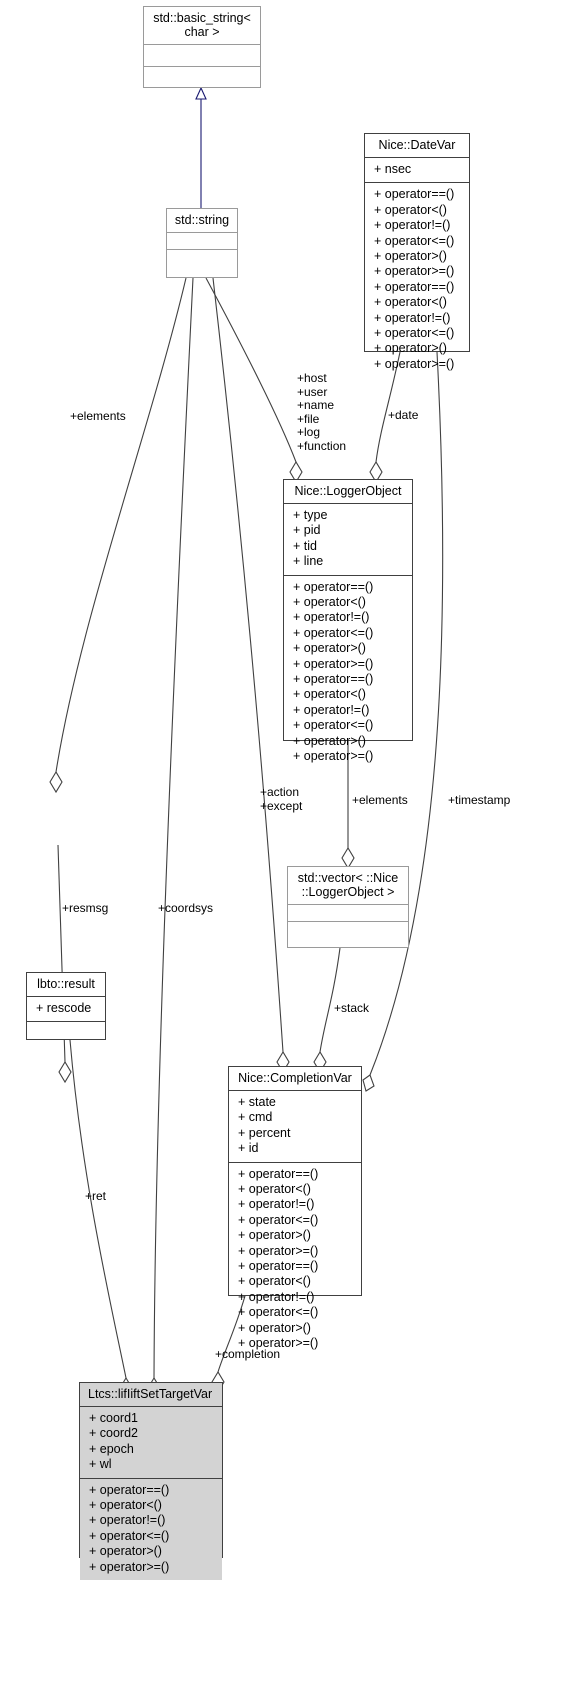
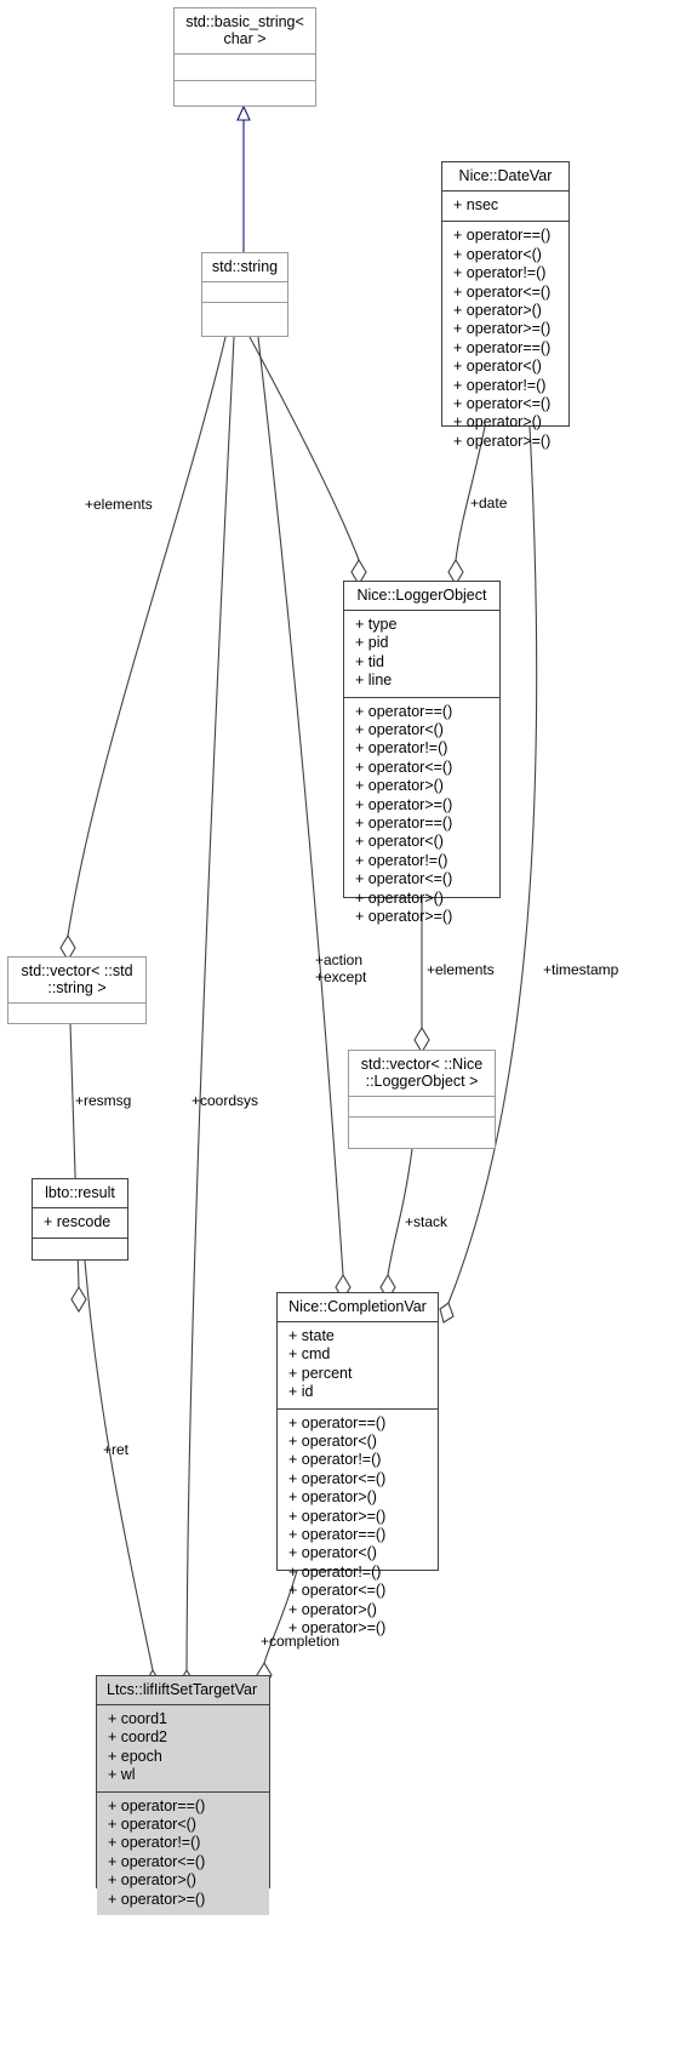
  std::basic_string<
  char >
  std::string
  Nice::DateVar
  + nsec
  + operator==()
  + operator<()
  + operator!=()
  + operator<=()
  + operator>()
  + operator>=()
  + operator==()
  + operator<()
  + operator!=()
  + operator<=()
  + operator>()
  + operator>=()
  Nice::LoggerObject
  + type
  + pid
  + tid
  + line
  + operator==()
  + operator<()
  + operator!=()
  + operator<=()
  + operator>()
  + operator>=()
  + operator==()
  + operator<()
  + operator!=()
  + operator<=()
  + operator>()
  + operator>=()
+ std::vector< ::std
+ ::string >
  std::vector< ::Nice
  ::LoggerObject >
  lbto::result
  + rescode
  Nice::CompletionVar
  + state
  + cmd
  + percent
  + id
  + operator==()
  + operator<()
  + operator!=()
  + operator<=()
  + operator>()
  + operator>=()
  + operator==()
  + operator<()
  + operator!=()
  + operator<=()
  + operator>()
  + operator>=()
  Ltcs::lifIiftSetTargetVar
  + coord1
  + coord2
  + epoch
  + wl
  + operator==()
  + operator<()
  + operator!=()
  + operator<=()
  + operator>()
  + operator>=()
  +elements
- +host
- +user
- +name
- +file
- +log
- +function
  +date
  +timestamp
  +action
  +except
  +elements
  +resmsg
  +coordsys
  +stack
  +ret
  +completion
